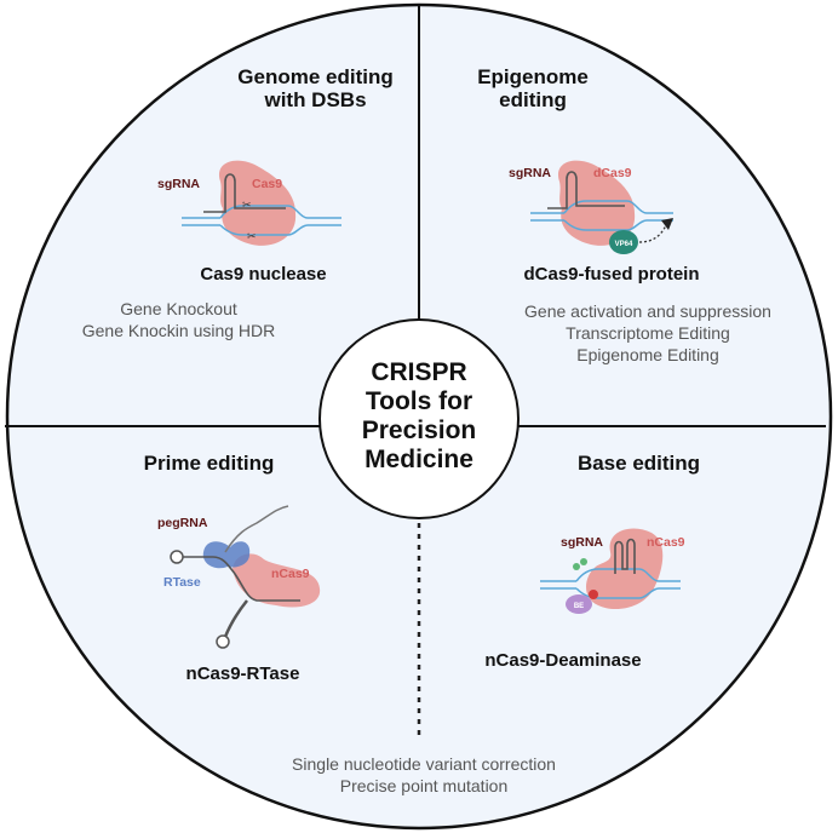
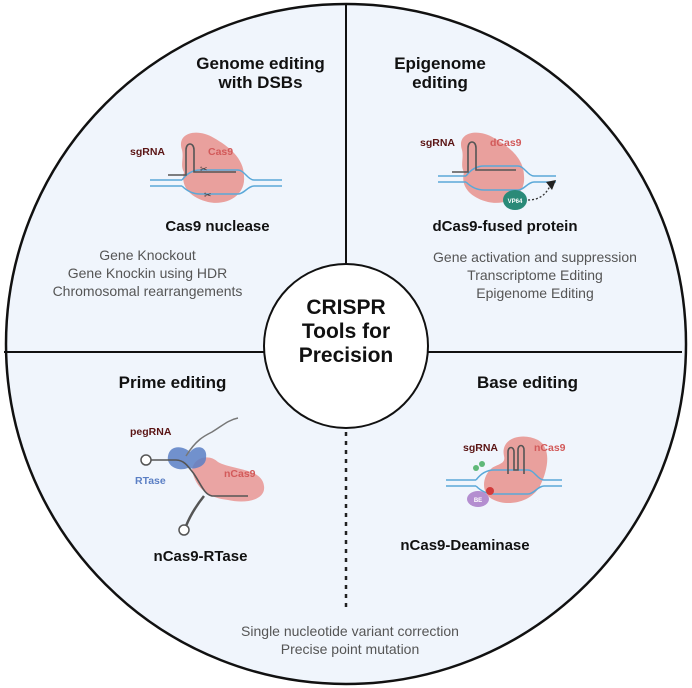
  ✂
  ✂
  Genome editing
  with DSBs
  Epigenome
  editing
  Prime editing
  Base editing
  sgRNA
  Cas9
  sgRNA
  dCas9
  pegRNA
  RTase
  nCas9
  sgRNA
  nCas9
  Cas9 nuclease
  dCas9-fused protein
  nCas9-RTase
  nCas9-Deaminase
  Gene Knockout
  Gene Knockin using HDR
+ Chromosomal rearrangements
  Gene activation and suppression
  Transcriptome Editing
  Epigenome Editing
  Single nucleotide variant correction
  Precise point mutation
  CRISPR
  Tools for
  Precision
- Medicine
